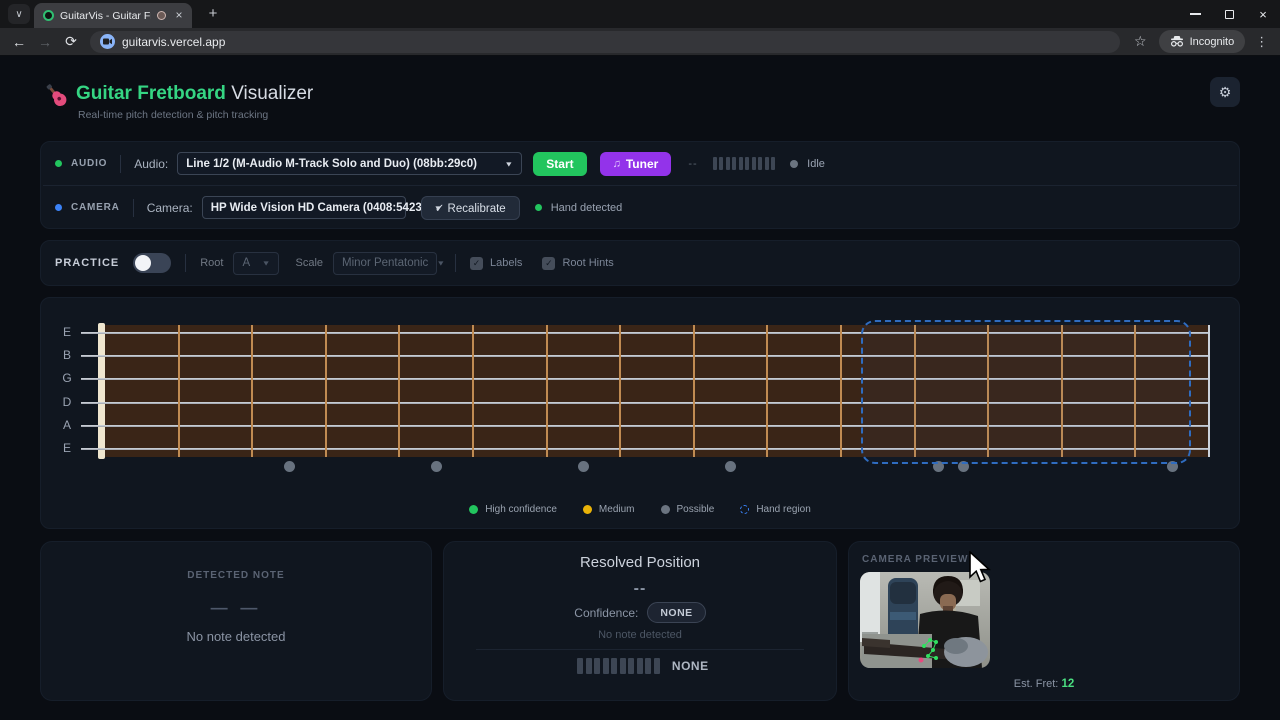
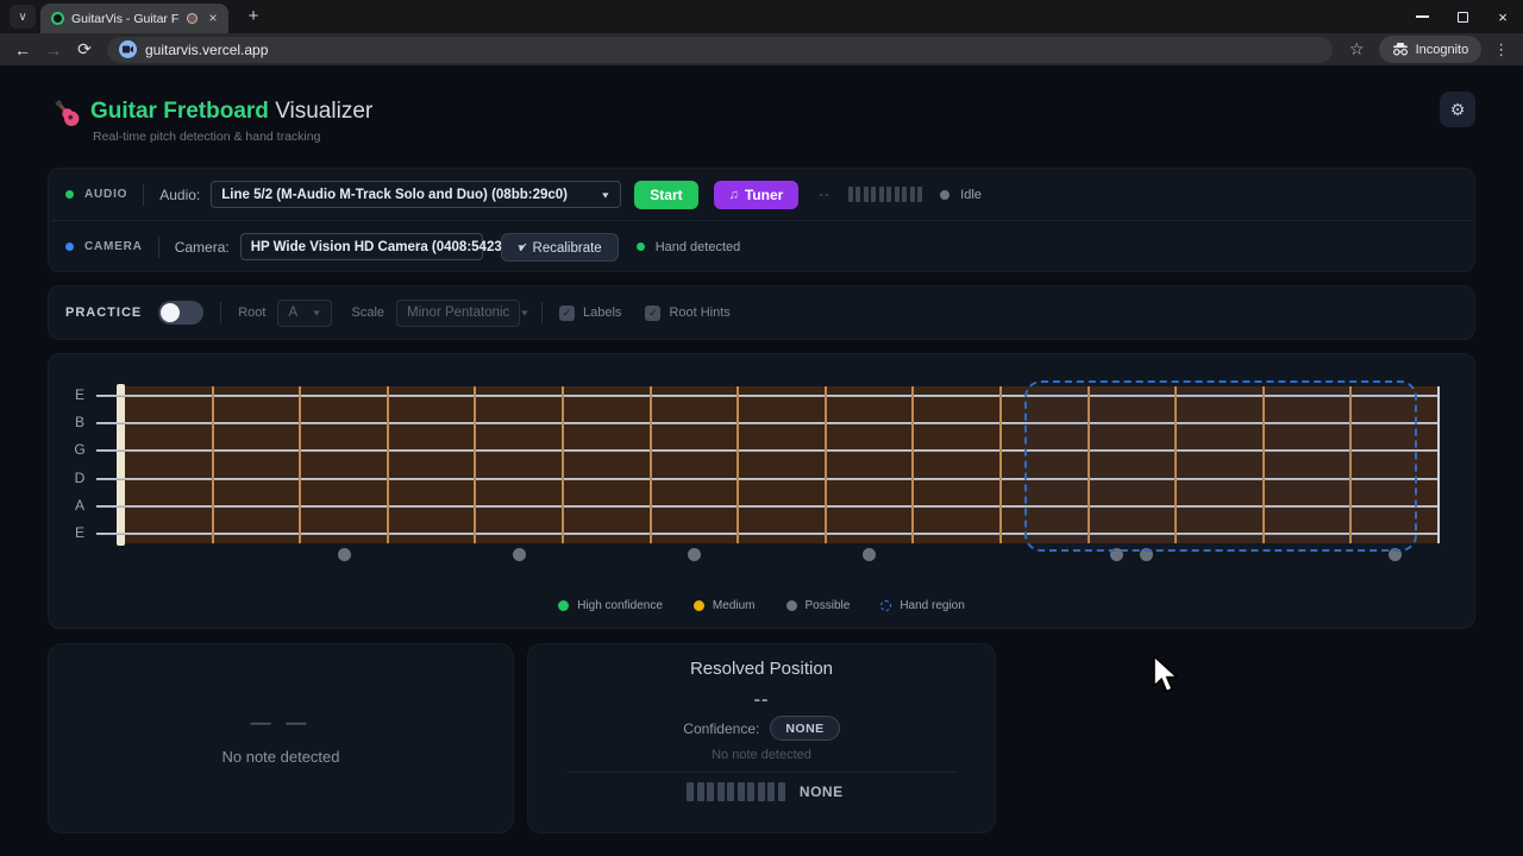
  ∨
  ×
  +
  ×
  ←
  →
  ⟳
  guitarvis.vercel.app
  ☆
  Incognito
  ⋮
  Guitar Fretboard Visualizer
- Real-time pitch detection & pitch tracking
+ Real-time pitch detection & hand tracking
  ⚙
  AUDIO
  Audio:
- Line 1/2 (M-Audio M-Track Solo and Duo) (08bb:29c0)
+ Line 5/2 (M-Audio M-Track Solo and Duo) (08bb:29c0)
  ▼
  Start
  ♫
  Tuner
  --
  Idle
  CAMERA
  Camera:
  HP Wide Vision HD Camera (0408:5423
  ▼
  ✓ Recalibrate
  Hand detected
  PRACTICE
  Root
  A
  ▼
  Scale
  Minor Pentatonic
  ▼
  ✓
  Labels
  ✓
  Root Hints
  E
  B
  G
  D
  A
  E
  High confidence
  Medium
  Possible
  Hand region
- DETECTED NOTE
  — —
  No note detected
  Resolved Position
  --
  Confidence:
  NONE
  No note detected
  NONE
- CAMERA PREVIEW
- Est. Fret: 12
